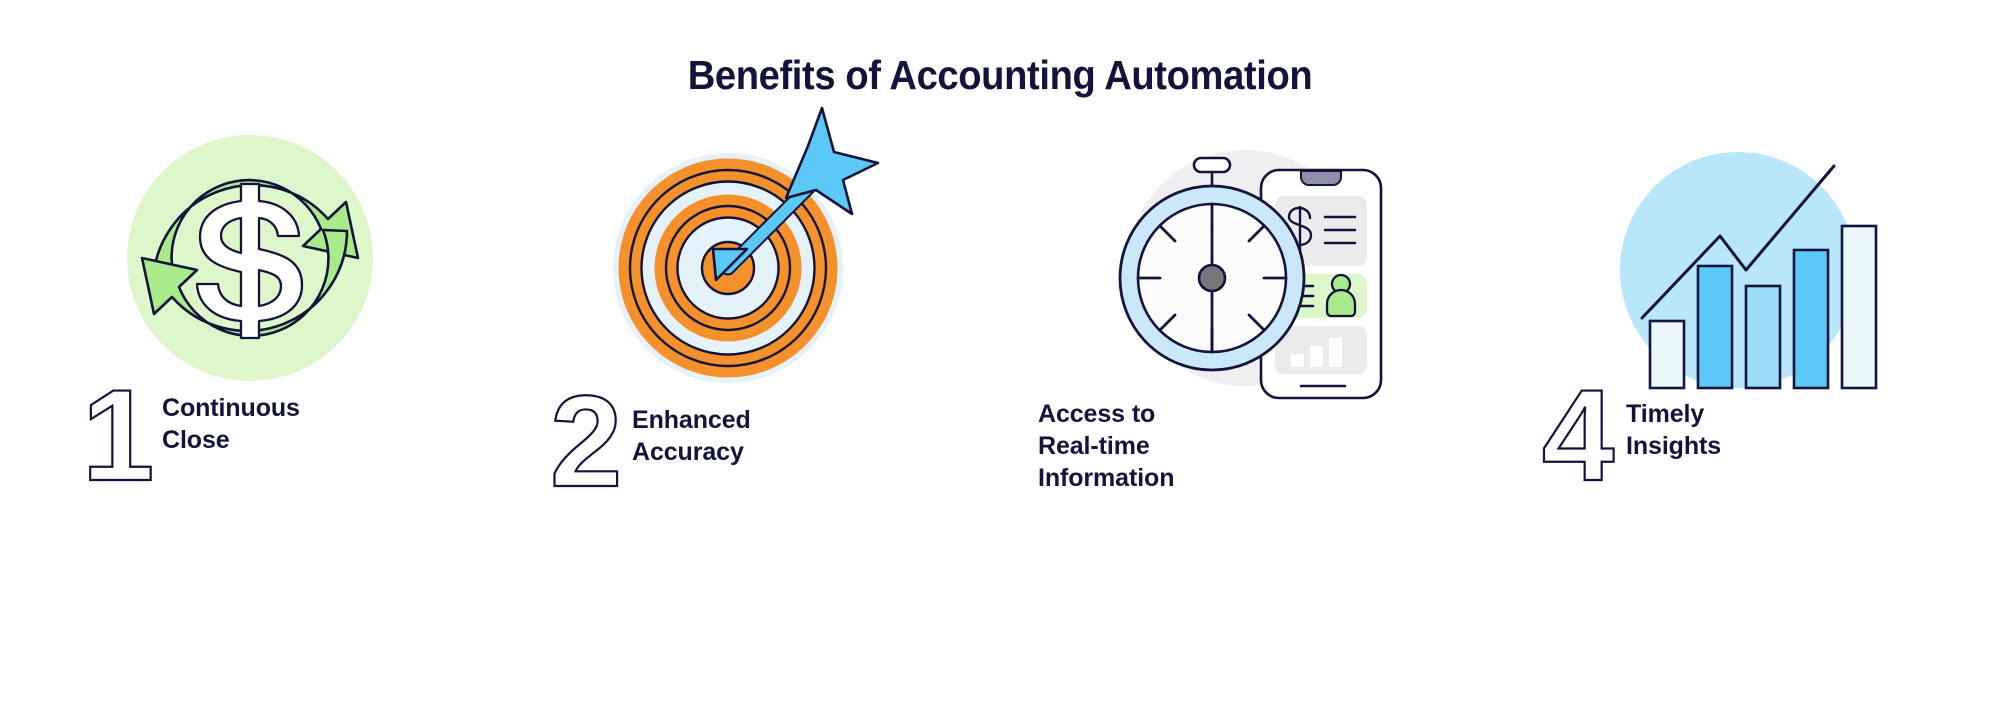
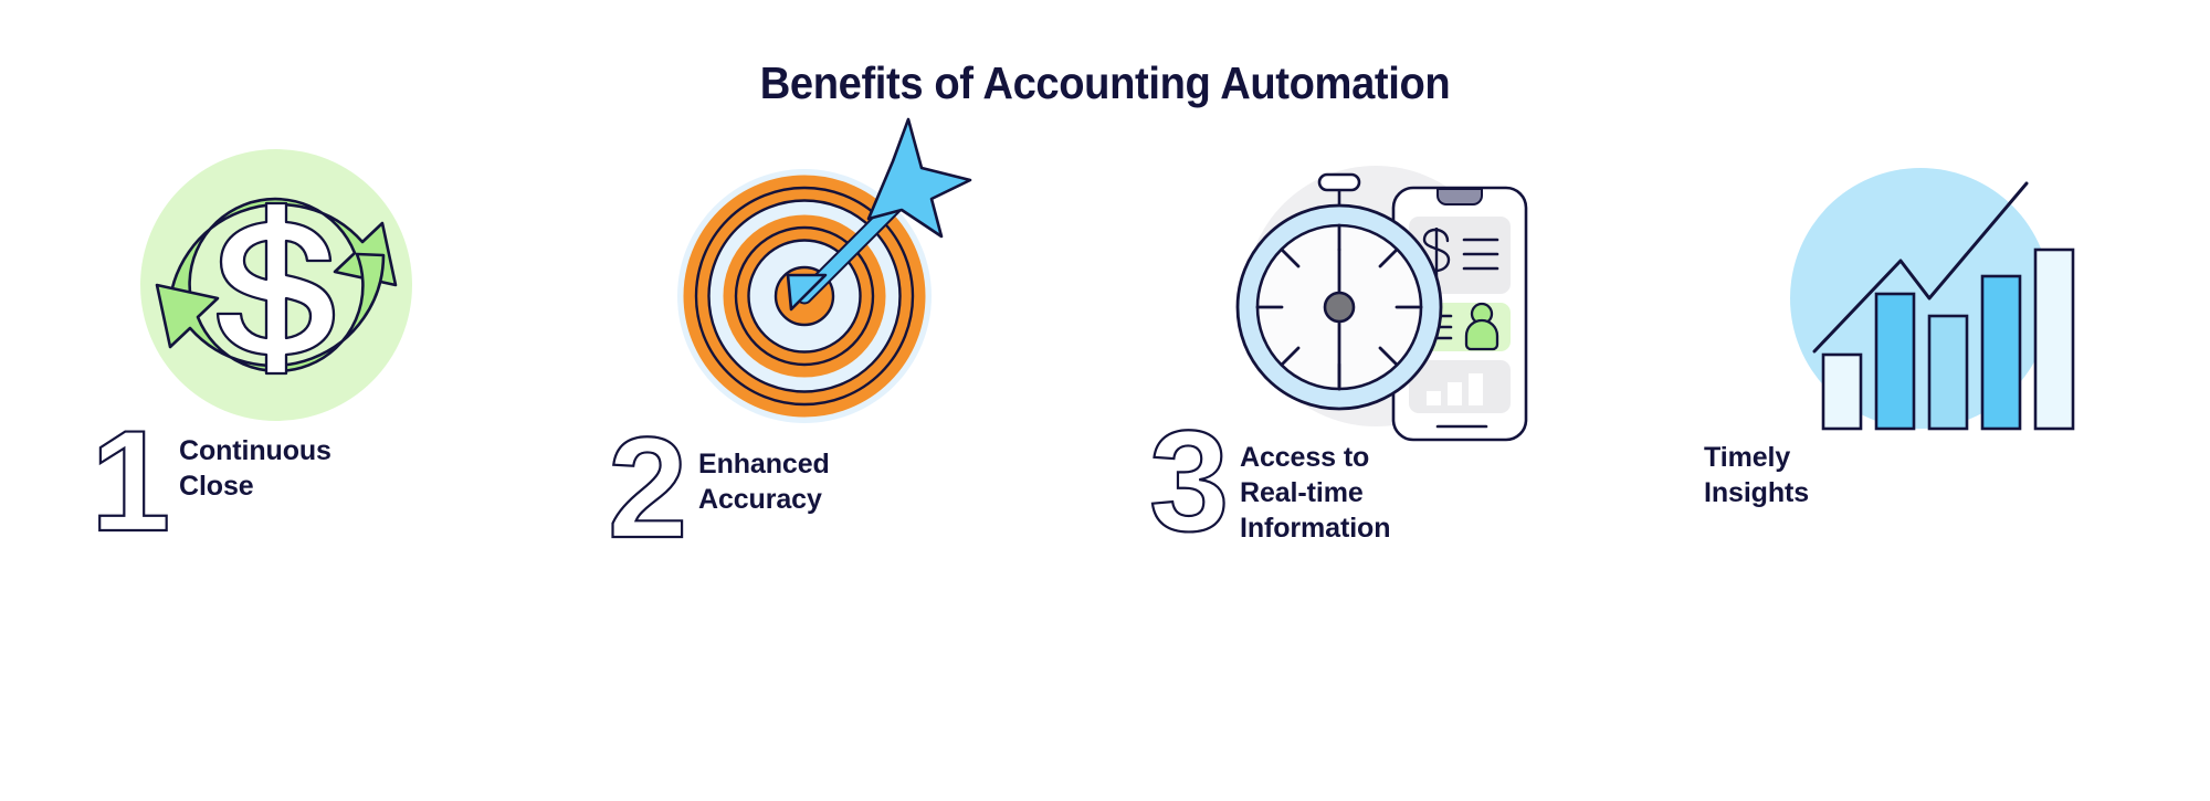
  Benefits of Accounting Automation
  1
  Continuous
  Close
  2
  Enhanced
  Accuracy
+ 3
  Access to
  Real-time
  Information
- 4
  Timely
  Insights
